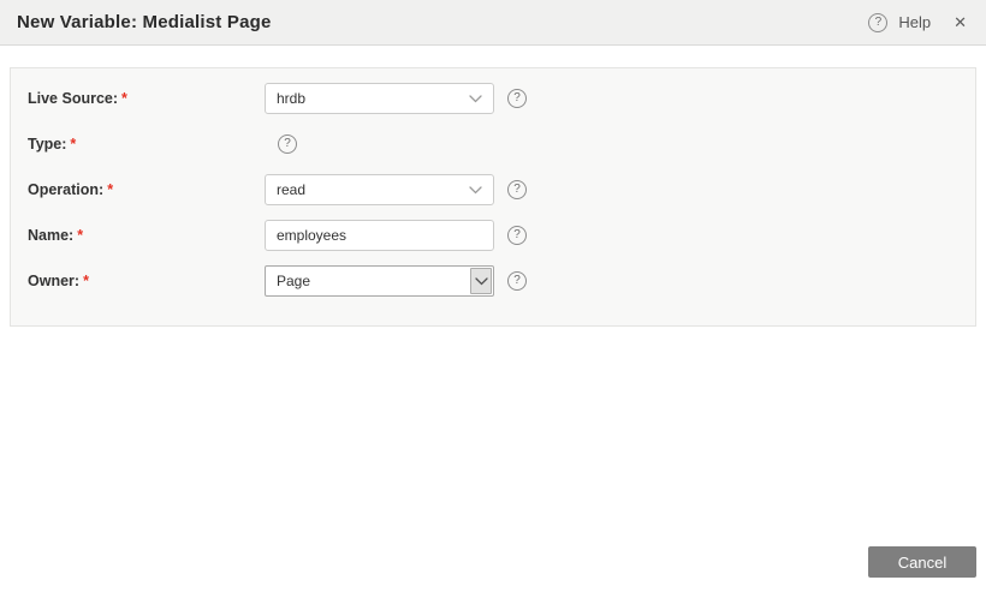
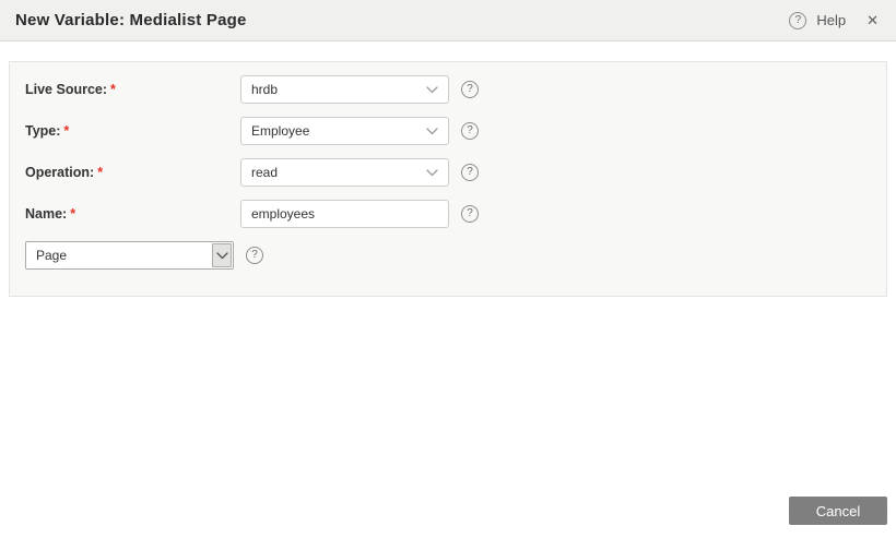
  New Variable: Medialist Page
  ?
  Help
  ✕
  Live Source: *
  hrdb
  ?
  Type: *
+ Employee
  ?
  Operation: *
  read
  ?
  Name: *
  employees
  ?
- Owner: *
  Page
  ?
  Cancel
